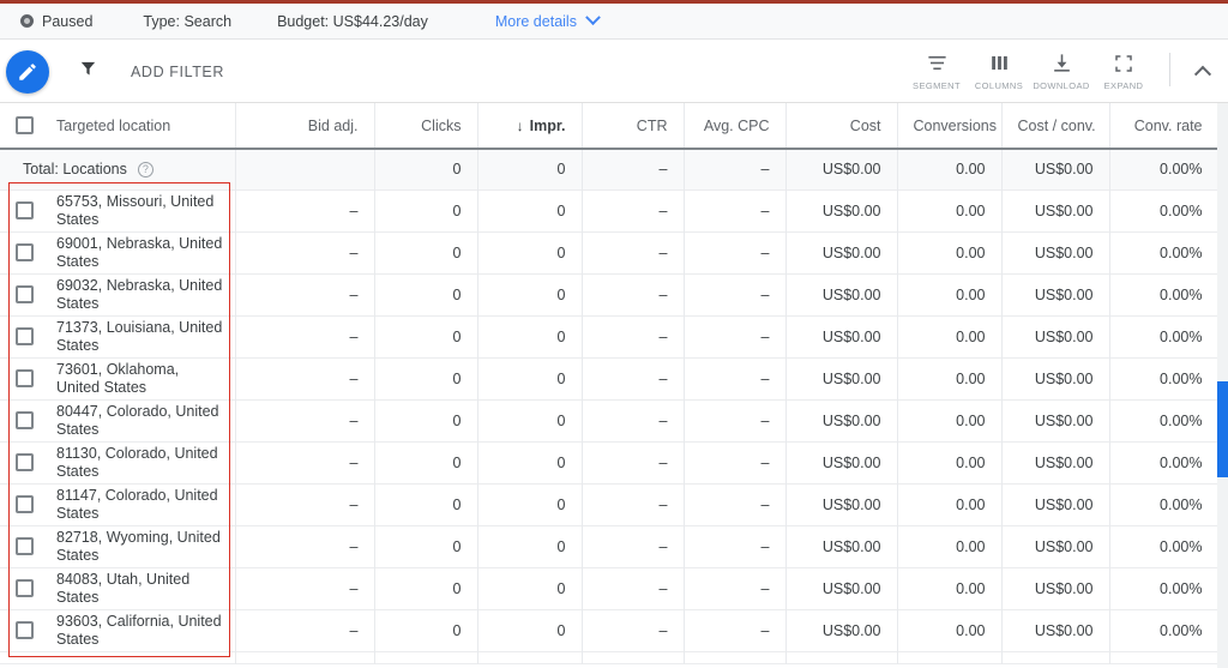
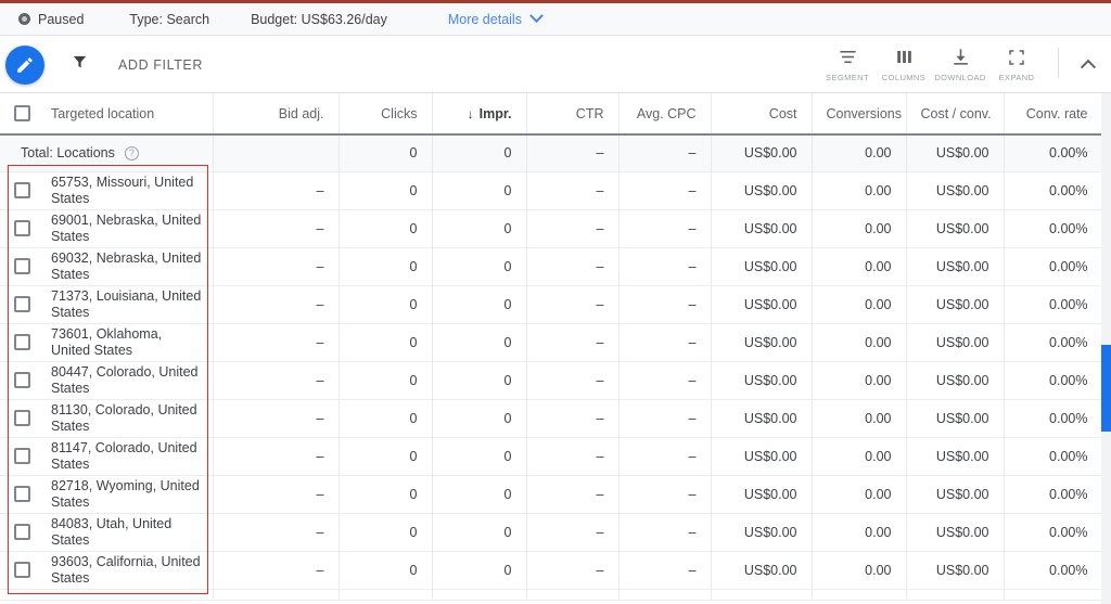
  Paused
  Type: Search
- Budget: US$44.23/day
+ Budget: US$63.26/day
  More details
  ADD FILTER
  SEGMENT
  COLUMNS
  DOWNLOAD
  EXPAND
  Targeted location	Bid adj.	Clicks	↓ Impr.	CTR	Avg. CPC	Cost	Conversions	Cost / conv.	Conv. rate
  Total: Locations ?		0	0	–	–	US$0.00	0.00	US$0.00	0.00%
  65753, Missouri, United States	–	0	0	–	–	US$0.00	0.00	US$0.00	0.00%
  69001, Nebraska, United States	–	0	0	–	–	US$0.00	0.00	US$0.00	0.00%
  69032, Nebraska, United States	–	0	0	–	–	US$0.00	0.00	US$0.00	0.00%
  71373, Louisiana, United States	–	0	0	–	–	US$0.00	0.00	US$0.00	0.00%
  73601, Oklahoma, United States	–	0	0	–	–	US$0.00	0.00	US$0.00	0.00%
  80447, Colorado, United States	–	0	0	–	–	US$0.00	0.00	US$0.00	0.00%
  81130, Colorado, United States	–	0	0	–	–	US$0.00	0.00	US$0.00	0.00%
  81147, Colorado, United States	–	0	0	–	–	US$0.00	0.00	US$0.00	0.00%
  82718, Wyoming, United States	–	0	0	–	–	US$0.00	0.00	US$0.00	0.00%
  84083, Utah, United States	–	0	0	–	–	US$0.00	0.00	US$0.00	0.00%
  93603, California, United States	–	0	0	–	–	US$0.00	0.00	US$0.00	0.00%
